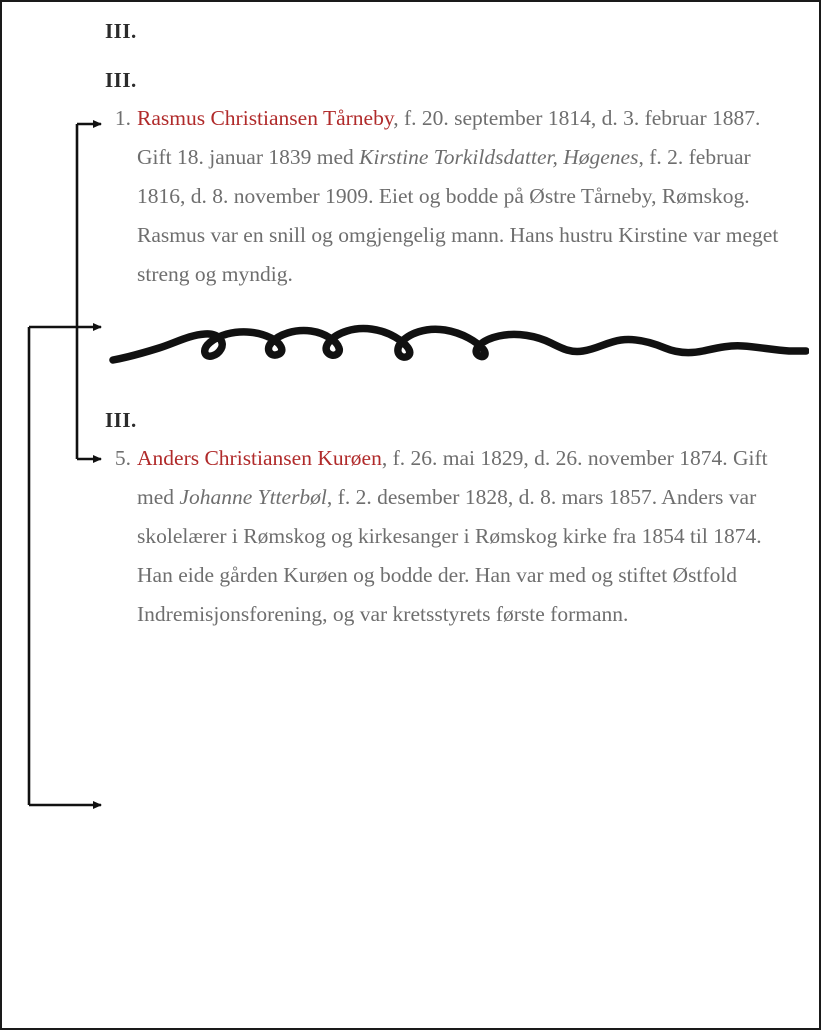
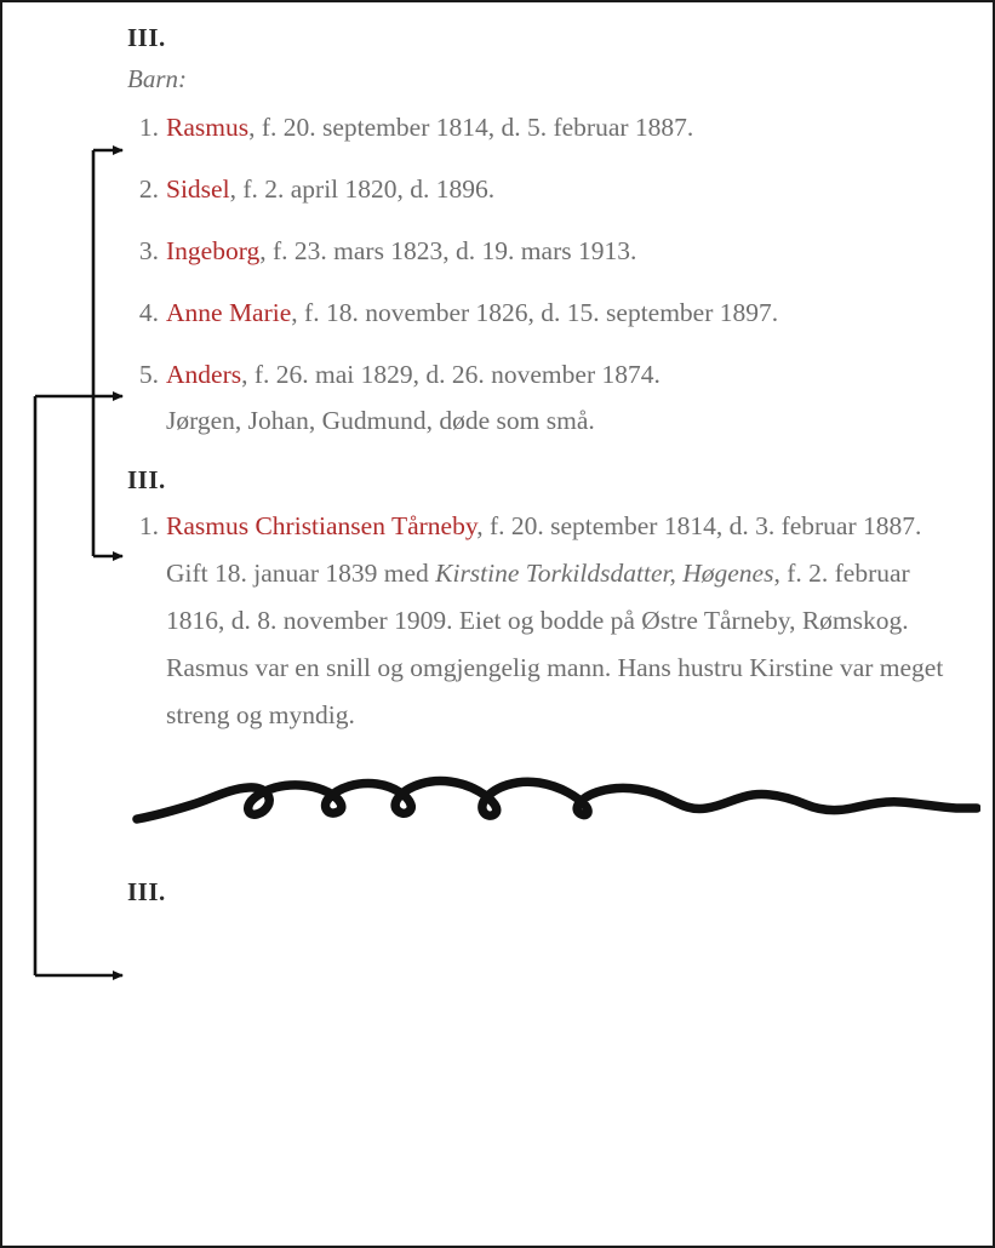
  III.
+ Barn:
+ 1. Rasmus, f. 20. september 1814, d. 5. februar 1887.
+ 2. Sidsel, f. 2. april 1820, d. 1896.
+ 3. Ingeborg, f. 23. mars 1823, d. 19. mars 1913.
+ 4. Anne Marie, f. 18. november 1826, d. 15. september 1897.
+ 5. Anders, f. 26. mai 1829, d. 26. november 1874.
+ Jørgen, Johan, Gudmund, døde som små.
  III.
  1.
  Rasmus Christiansen Tårneby, f. 20. september 1814, d. 3. februar 1887. Gift 18. januar 1839 med Kirstine Torkildsdatter, Høgenes, f. 2. februar 1816, d. 8. november 1909. Eiet og bodde på Østre Tårneby, Rømskog. Rasmus var en snill og omgjengelig mann. Hans hustru Kirstine var meget streng og myndig.
  III.
- 5.
- Anders Christiansen Kurøen, f. 26. mai 1829, d. 26. november 1874. Gift med Johanne Ytterbøl, f. 2. desember 1828, d. 8. mars 1857. Anders var skolelærer i Rømskog og kirkesanger i Rømskog kirke fra 1854 til 1874. Han eide gården Kurøen og bodde der. Han var med og stiftet Østfold Indremisjonsforening, og var kretsstyrets første formann.
